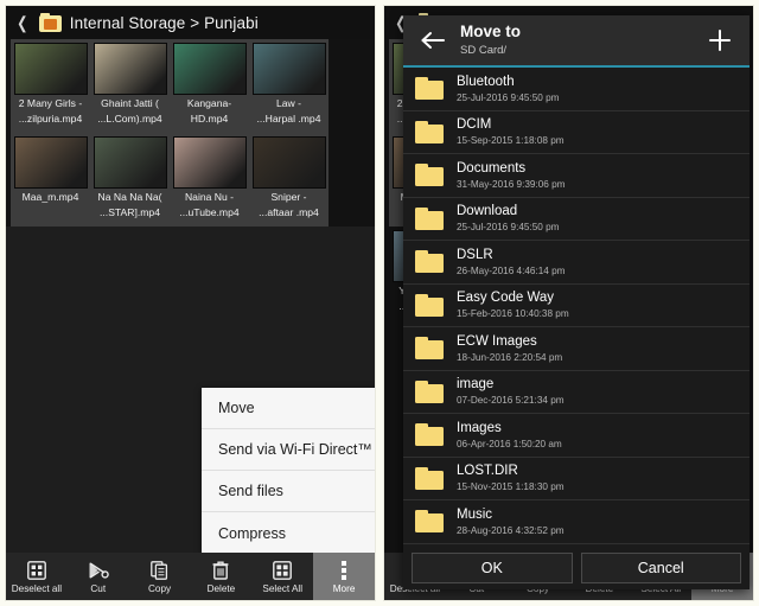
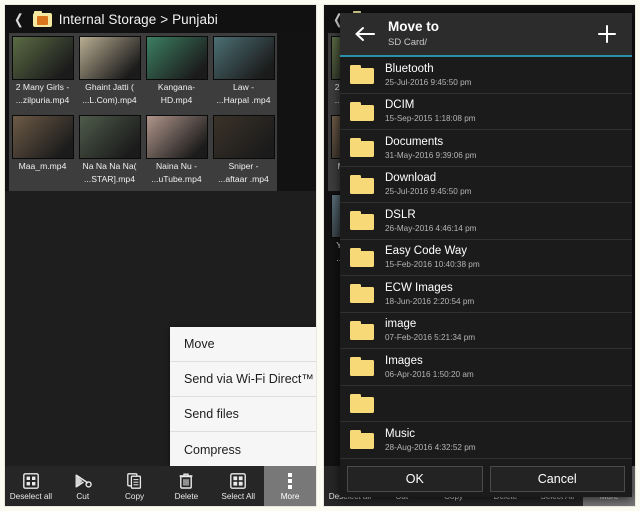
  ❮
  Internal Storage > Punjabi
  2 Many Girls -
  ...zilpuria.mp4
  Ghaint Jatti (
  ...L.Com).mp4
  Kangana-
  HD.mp4
  Law -
  ...Harpal .mp4
  Maa_m.mp4
  Na Na Na Na(
  ...STAR].mp4
  Naina Nu -
  ...uTube.mp4
  Sniper -
  ...aftaar .mp4
  Move
  Send via Wi-Fi Direct™
  Send files
  Compress
  Deselect all
  Cut
  Copy
  Delete
  Select All
  More
  ❮
  Move to
  SD Card/
  Bluetooth
  25-Jul-2016 9:45:50 pm
  DCIM
  15-Sep-2015 1:18:08 pm
  Documents
  31-May-2016 9:39:06 pm
  Download
  25-Jul-2016 9:45:50 pm
  DSLR
  26-May-2016 4:46:14 pm
  Easy Code Way
  15-Feb-2016 10:40:38 pm
  ECW Images
  18-Jun-2016 2:20:54 pm
  image
- 07-Dec-2016 5:21:34 pm
+ 07-Feb-2016 5:21:34 pm
  Images
  06-Apr-2016 1:50:20 am
- LOST.DIR
- 15-Nov-2015 1:18:30 pm
  Music
  28-Aug-2016 4:32:52 pm
  OK
  Cancel
